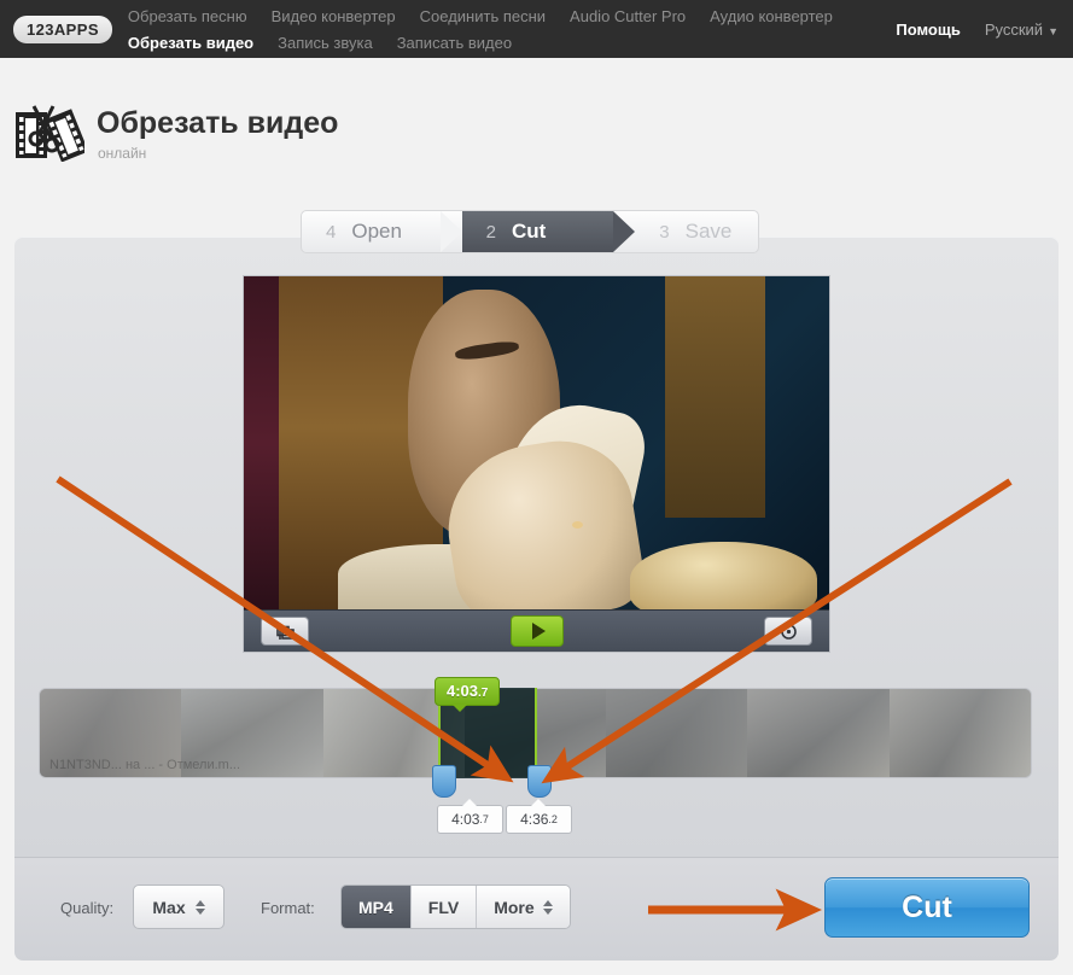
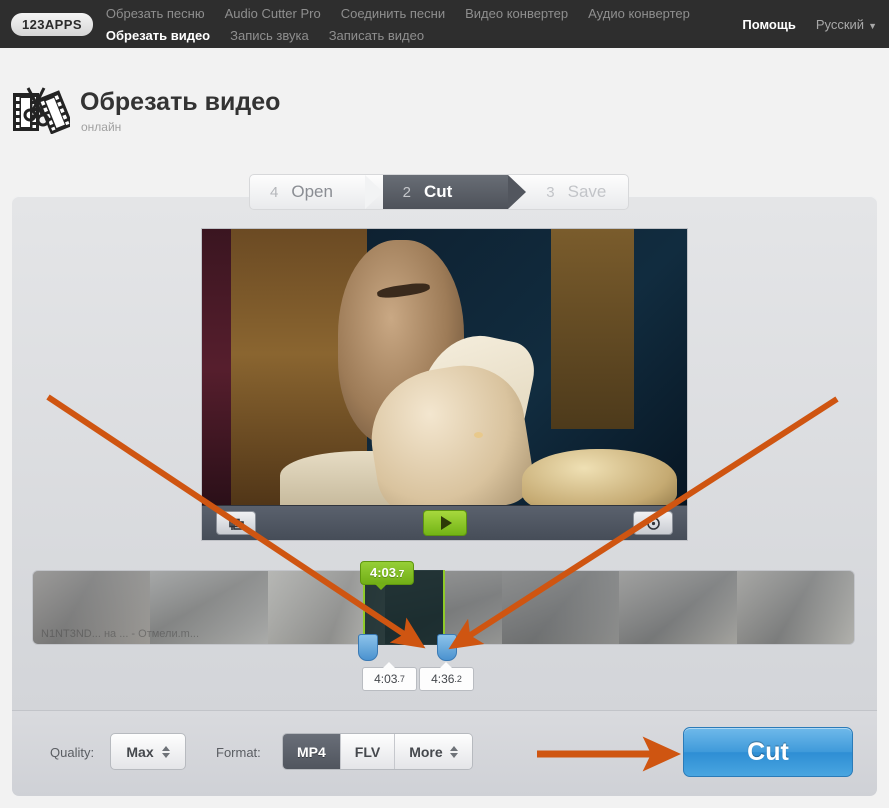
  123APPS
  Обрезать песню
- Видео конвертер
+ Audio Cutter Pro
  Соединить песни
- Audio Cutter Pro
+ Видео конвертер
  Аудио конвертер
  Обрезать видео
  Запись звука
  Записать видео
  Помощь
  Русский ▼
  Обрезать видео
  онлайн
  4
  Open
  2
  Cut
  3
  Save
  N1NT3ND... на ... - Отмели.m...
  4:03.7
  4:03
  .7
  4:36
  .2
  Quality:
  Max
  Format:
  MP4
  FLV
  More
  Cut
